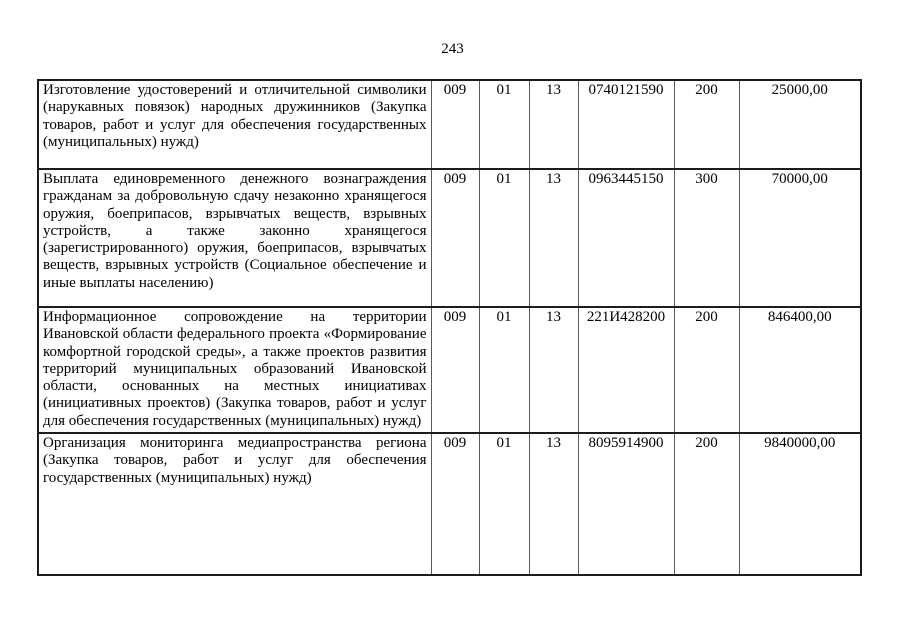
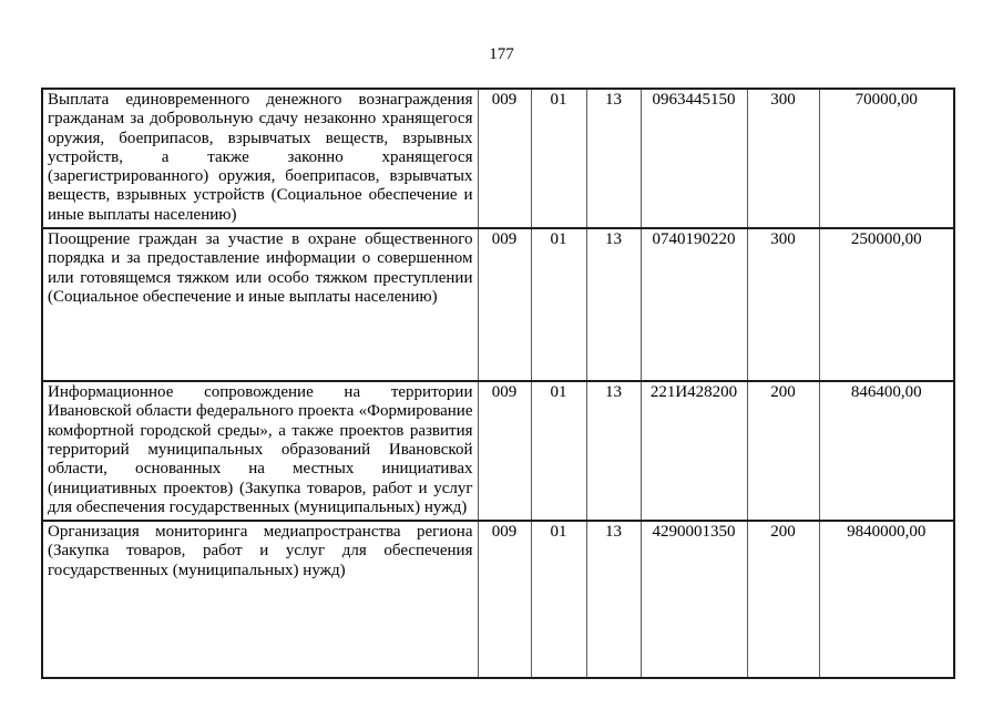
- 243
+ 177
- Изготовление удостоверений и отличительной символики (нарукавных повязок) народных дружинников (Закупка товаров, работ и услуг для обеспечения государственных (муниципальных) нужд)	009	01	13	0740121590	200	25000,00
  Выплата единовременного денежного вознаграждения гражданам за добровольную сдачу незаконно хранящегося оружия, боеприпасов, взрывчатых веществ, взрывных устройств, а также законно хранящегося (зарегистрированного) оружия, боеприпасов, взрывчатых веществ, взрывных устройств (Социальное обеспечение и иные выплаты населению)	009	01	13	0963445150	300	70000,00
+ Поощрение граждан за участие в охране общественного порядка и за предоставление информации о совершенном или готовящемся тяжком или особо тяжком преступлении (Социальное обеспечение и иные выплаты населению)	009	01	13	0740190220	300	250000,00
  Информационное сопровождение на территории Ивановской области федерального проекта «Формирование комфортной городской среды», а также проектов развития территорий муниципальных образований Ивановской области, основанных на местных инициативах (инициативных проектов) (Закупка товаров, работ и услуг для обеспечения государственных (муниципальных) нужд)	009	01	13	221И428200	200	846400,00
- Организация мониторинга медиапространства региона (Закупка товаров, работ и услуг для обеспечения государственных (муниципальных) нужд)	009	01	13	8095914900	200	9840000,00
+ Организация мониторинга медиапространства региона (Закупка товаров, работ и услуг для обеспечения государственных (муниципальных) нужд)	009	01	13	4290001350	200	9840000,00
